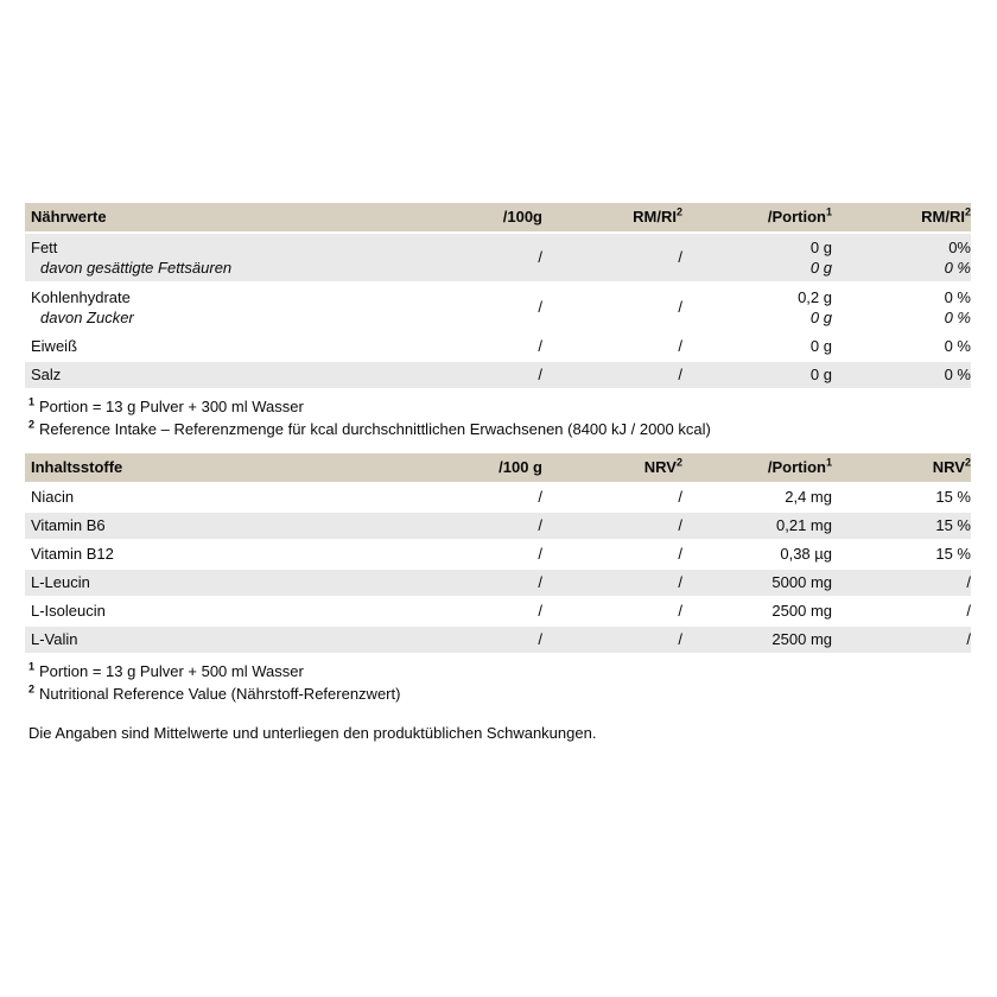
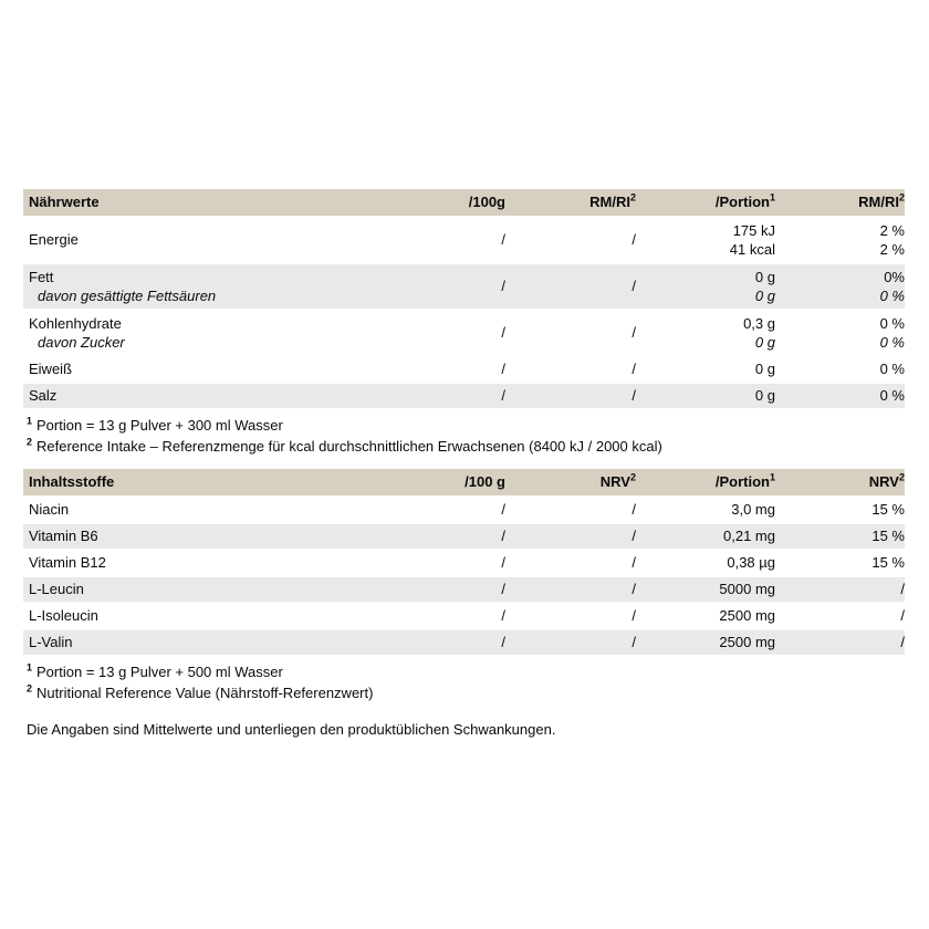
  Nährwerte	/100g	RM/RI2	/Portion1	RM/RI2
+ Energie	/	/	175 kJ 41 kcal	2 % 2 %
  Fett davon gesättigte Fettsäuren	/	/	0 g 0 g	0% 0 %
- Kohlenhydrate davon Zucker	/	/	0,2 g 0 g	0 % 0 %
+ Kohlenhydrate davon Zucker	/	/	0,3 g 0 g	0 % 0 %
  Eiweiß	/	/	0 g	0 %
  Salz	/	/	0 g	0 %
  1 Portion = 13 g Pulver + 300 ml Wasser
  2 Reference Intake – Referenzmenge für kcal durchschnittlichen Erwachsenen (8400 kJ / 2000 kcal)
  Inhaltsstoffe	/100 g	NRV2	/Portion1	NRV2
- Niacin	/	/	2,4 mg	15 %
+ Niacin	/	/	3,0 mg	15 %
  Vitamin B6	/	/	0,21 mg	15 %
  Vitamin B12	/	/	0,38 µg	15 %
  L-Leucin	/	/	5000 mg	/
  L-Isoleucin	/	/	2500 mg	/
  L-Valin	/	/	2500 mg	/
  1 Portion = 13 g Pulver + 500 ml Wasser
  2 Nutritional Reference Value (Nährstoff-Referenzwert)
  Die Angaben sind Mittelwerte und unterliegen den produktüblichen Schwankungen.
